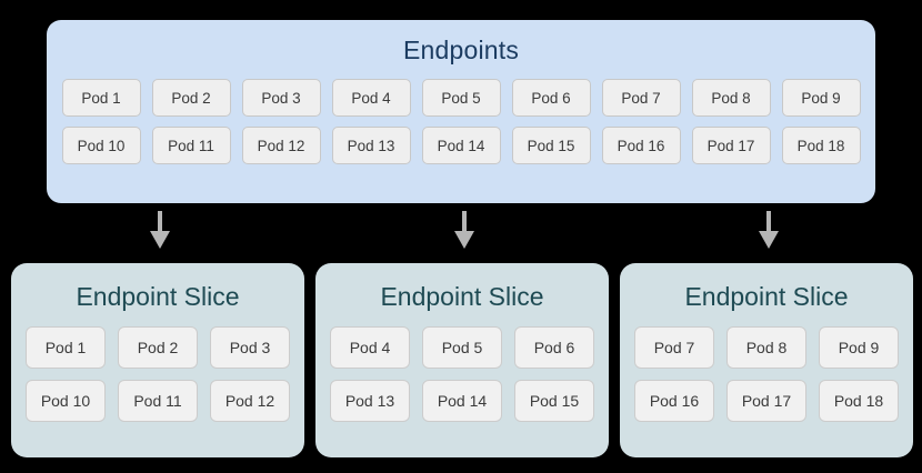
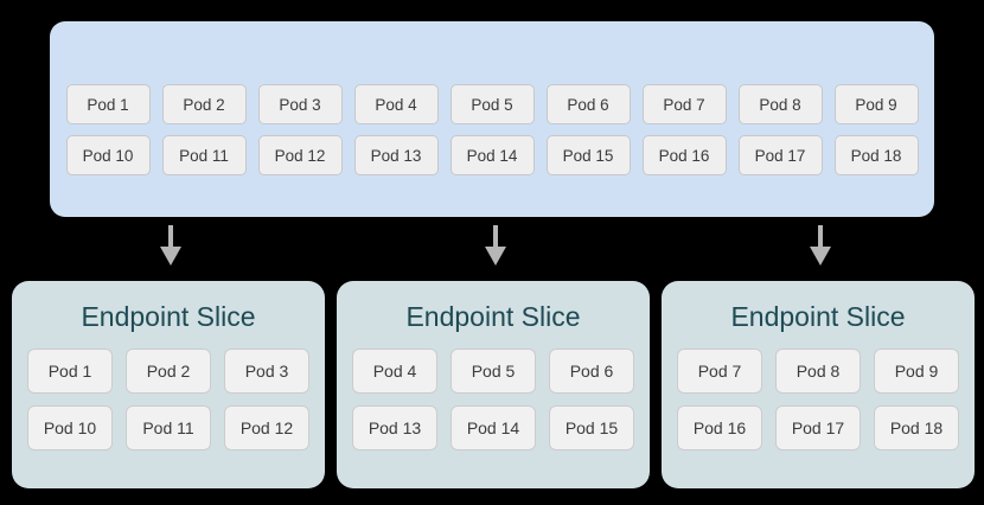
- Endpoints
  Pod 1
  Pod 2
  Pod 3
  Pod 4
  Pod 5
  Pod 6
  Pod 7
  Pod 8
  Pod 9
  Pod 10
  Pod 11
  Pod 12
  Pod 13
  Pod 14
  Pod 15
  Pod 16
  Pod 17
  Pod 18
  Endpoint Slice
  Pod 1
  Pod 2
  Pod 3
  Pod 10
  Pod 11
  Pod 12
  Endpoint Slice
  Pod 4
  Pod 5
  Pod 6
  Pod 13
  Pod 14
  Pod 15
  Endpoint Slice
  Pod 7
  Pod 8
  Pod 9
  Pod 16
  Pod 17
  Pod 18
